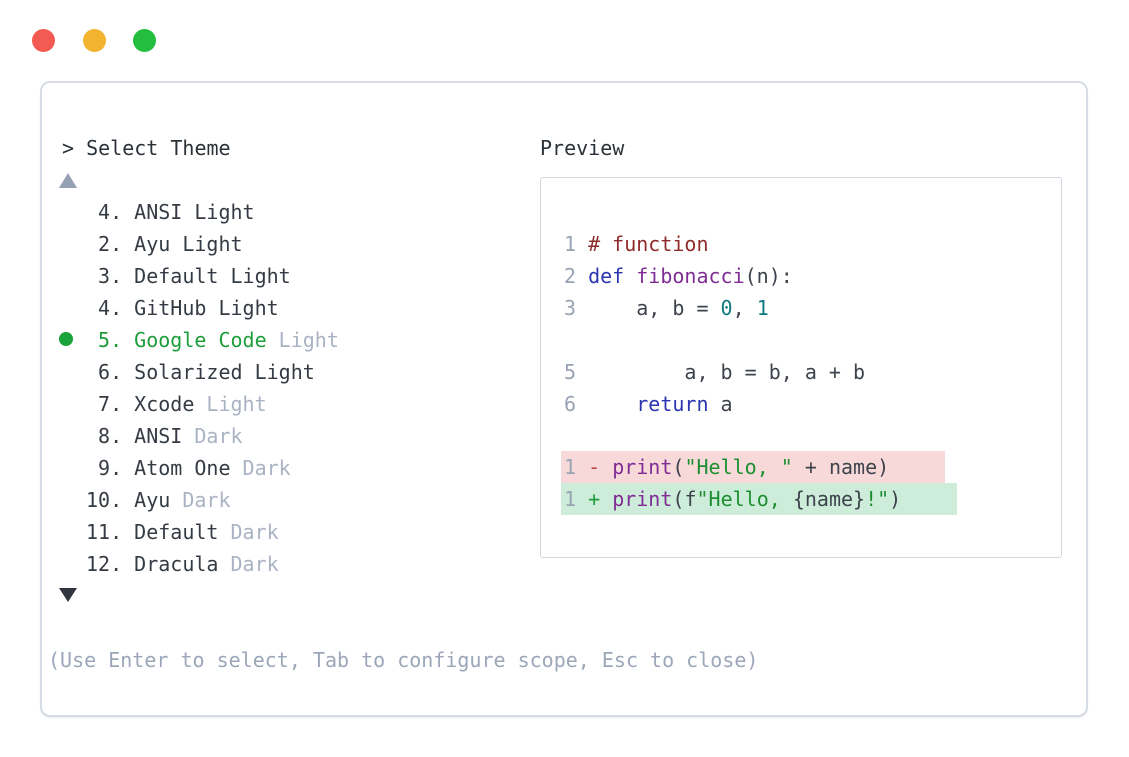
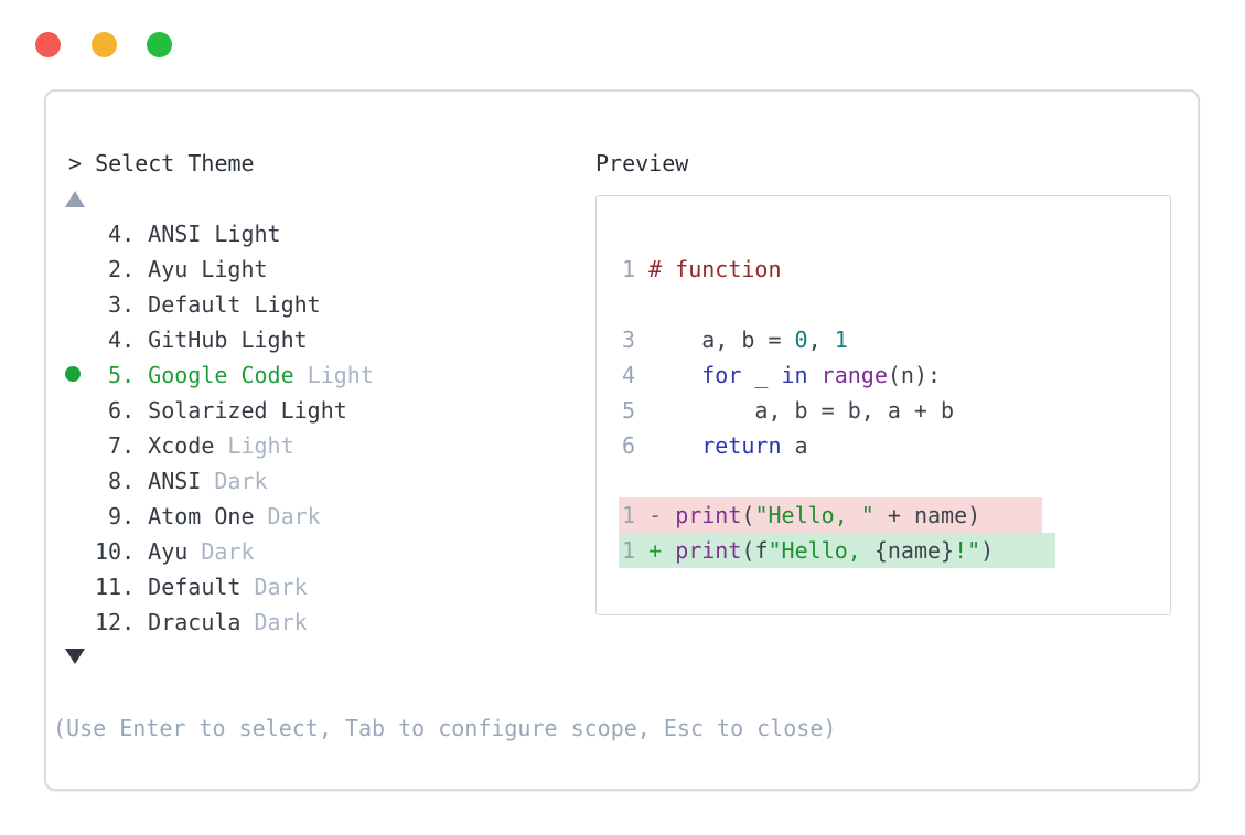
  > Select Theme
  4. ANSI Light
  2. Ayu Light
  3. Default Light
  4. GitHub Light
  5. Google Code Light
  6. Solarized Light
  7. Xcode Light
  8. ANSI Dark
  9. Atom One Dark
  10. Ayu Dark
  11. Default Dark
  12. Dracula Dark
  (Use Enter to select, Tab to configure scope, Esc to close)
  Preview
  1 # function
- 2 def fibonacci(n):
  3 a, b = 0, 1
+ 4 for _ in range(n):
  5 a, b = b, a + b
  6 return a
  1 - print("Hello, " + name)
  1 + print(f"Hello, {name}!")
